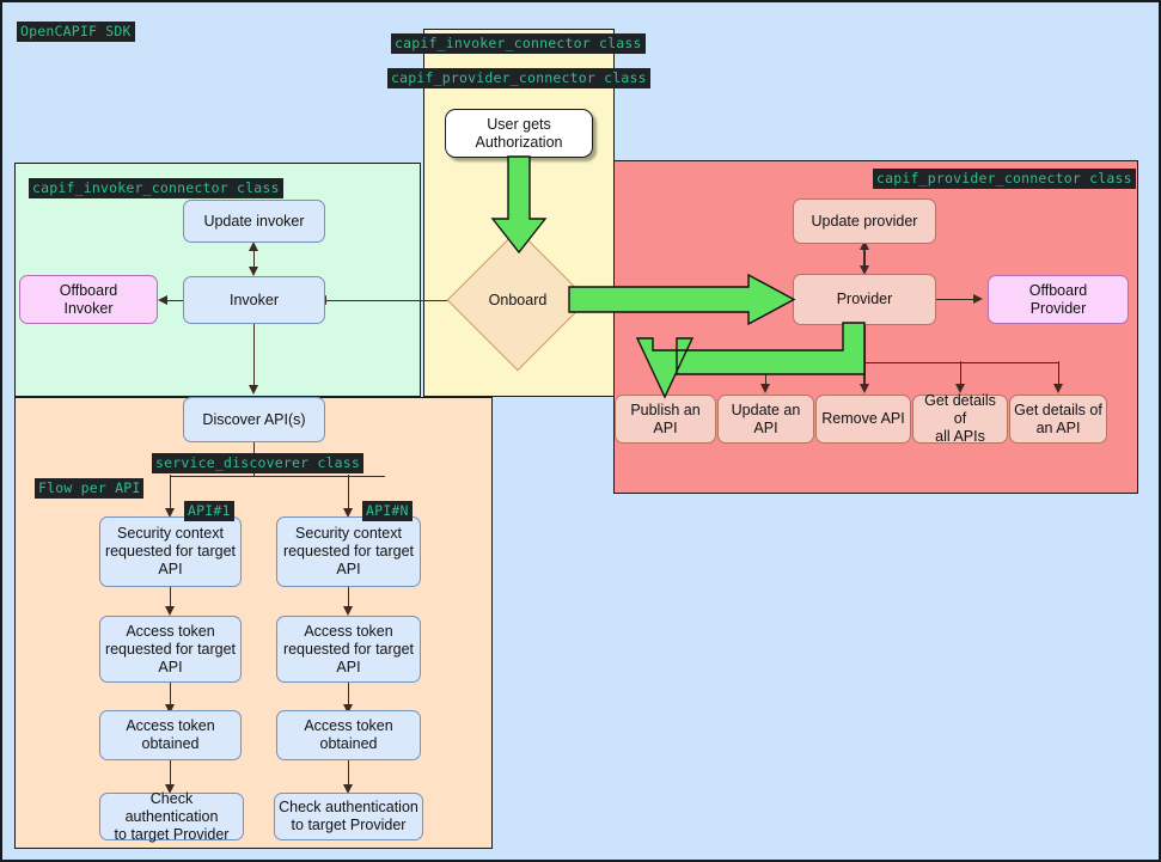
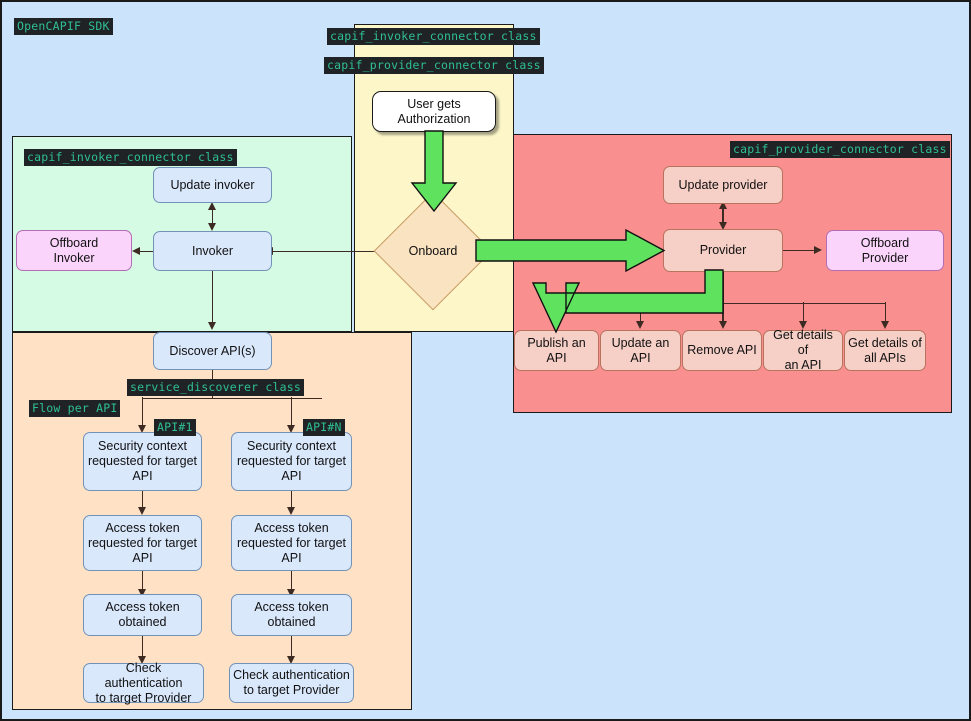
  OpenCAPIF SDK
  capif_invoker_connector class
  capif_provider_connector class
  capif_invoker_connector class
  capif_provider_connector class
  service_discoverer class
  Flow per API
  API#1
  API#N
  User gets
  Authorization
  Onboard
  Update invoker
  Invoker
  Offboard
  Invoker
  Discover API(s)
  Security context
  requested for target
  API
  Access token
  requested for target
  API
  Access token
  obtained
  Check authentication
  to target Provider
  Security context
  requested for target
  API
  Access token
  requested for target
  API
  Access token
  obtained
  Check authentication
  to target Provider
  Update provider
  Provider
  Offboard
  Provider
  Publish an API
  Update an API
  Remove API
  Get details of
- all APIs
+ an API
  Get details of
- an API
+ all APIs
